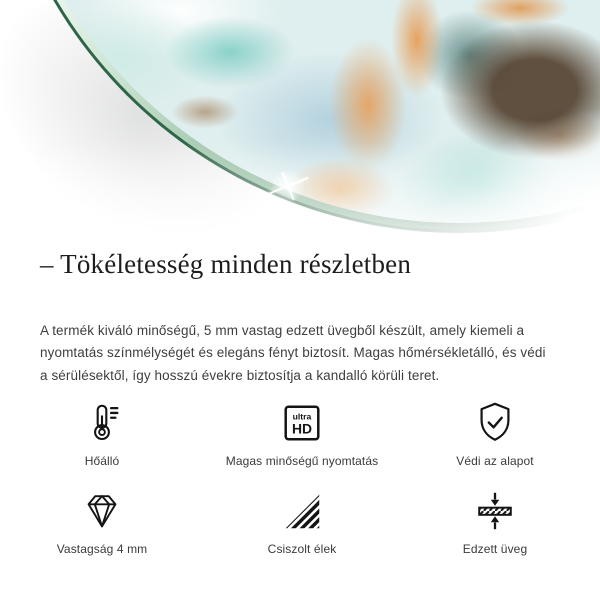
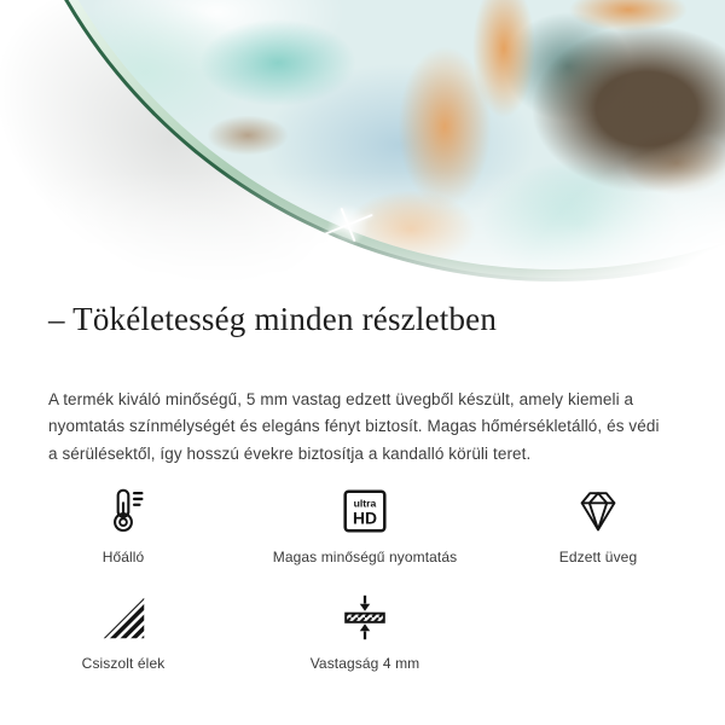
  – Tökéletesség minden részletben
  A termék kiváló minőségű, 5 mm vastag edzett üvegből készült, amely kiemeli a nyomtatás színmélységét és elegáns fényt biztosít. Magas hőmérsékletálló, és védi a sérülésektől, így hosszú évekre biztosítja a kandalló körüli teret.
  Hőálló
  ultra
  HD
  Magas minőségű nyomtatás
- Védi az alapot
- Vastagság 4 mm
+ Edzett üveg
  Csiszolt élek
- Edzett üveg
+ Vastagság 4 mm
